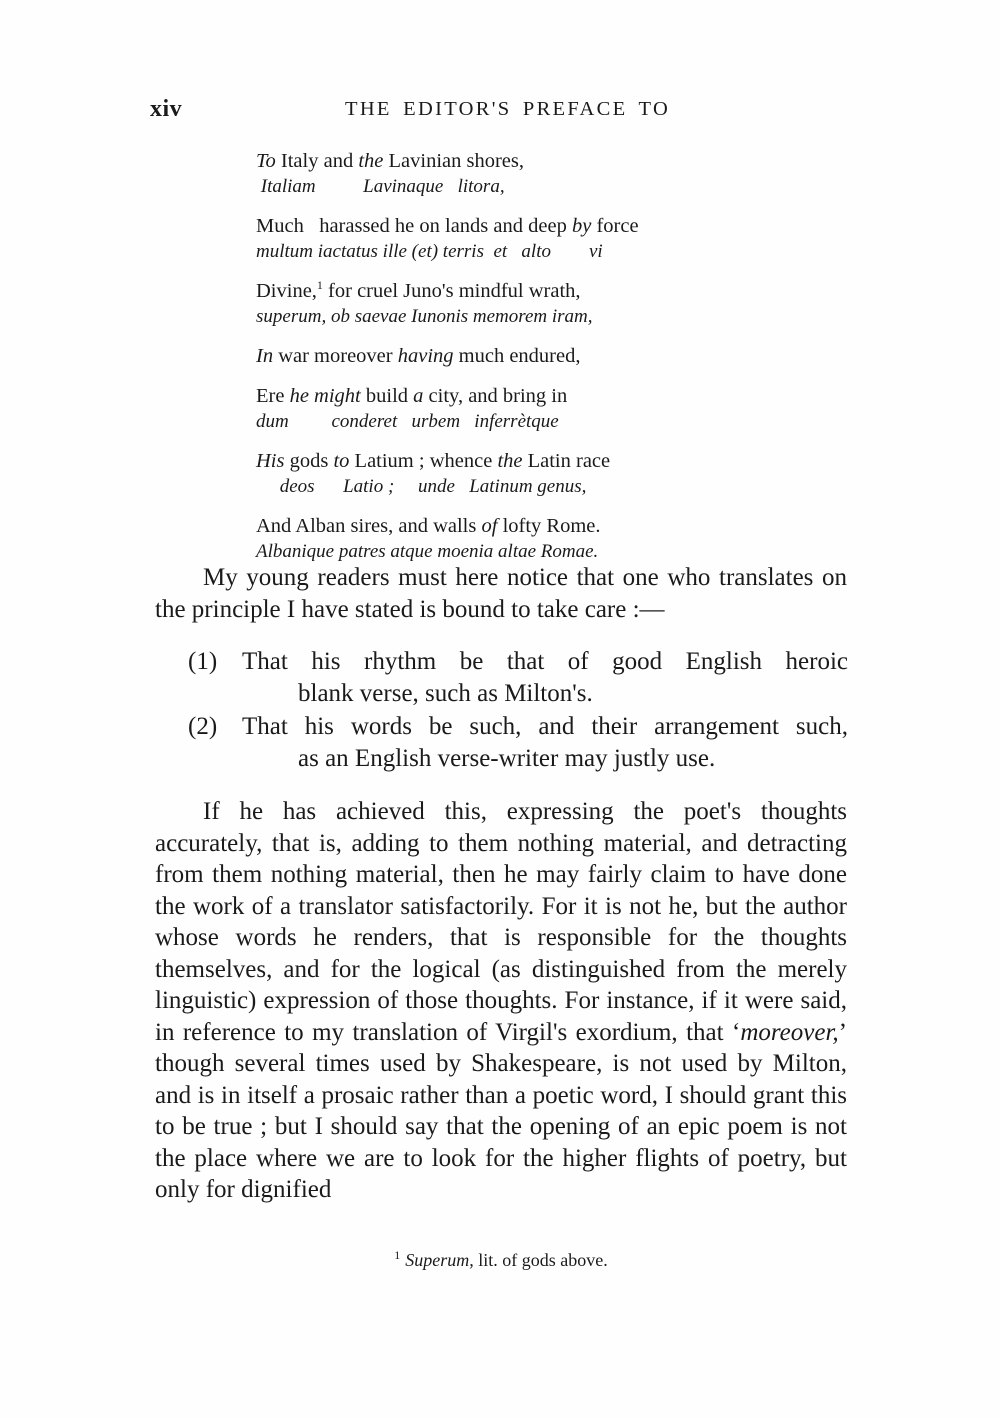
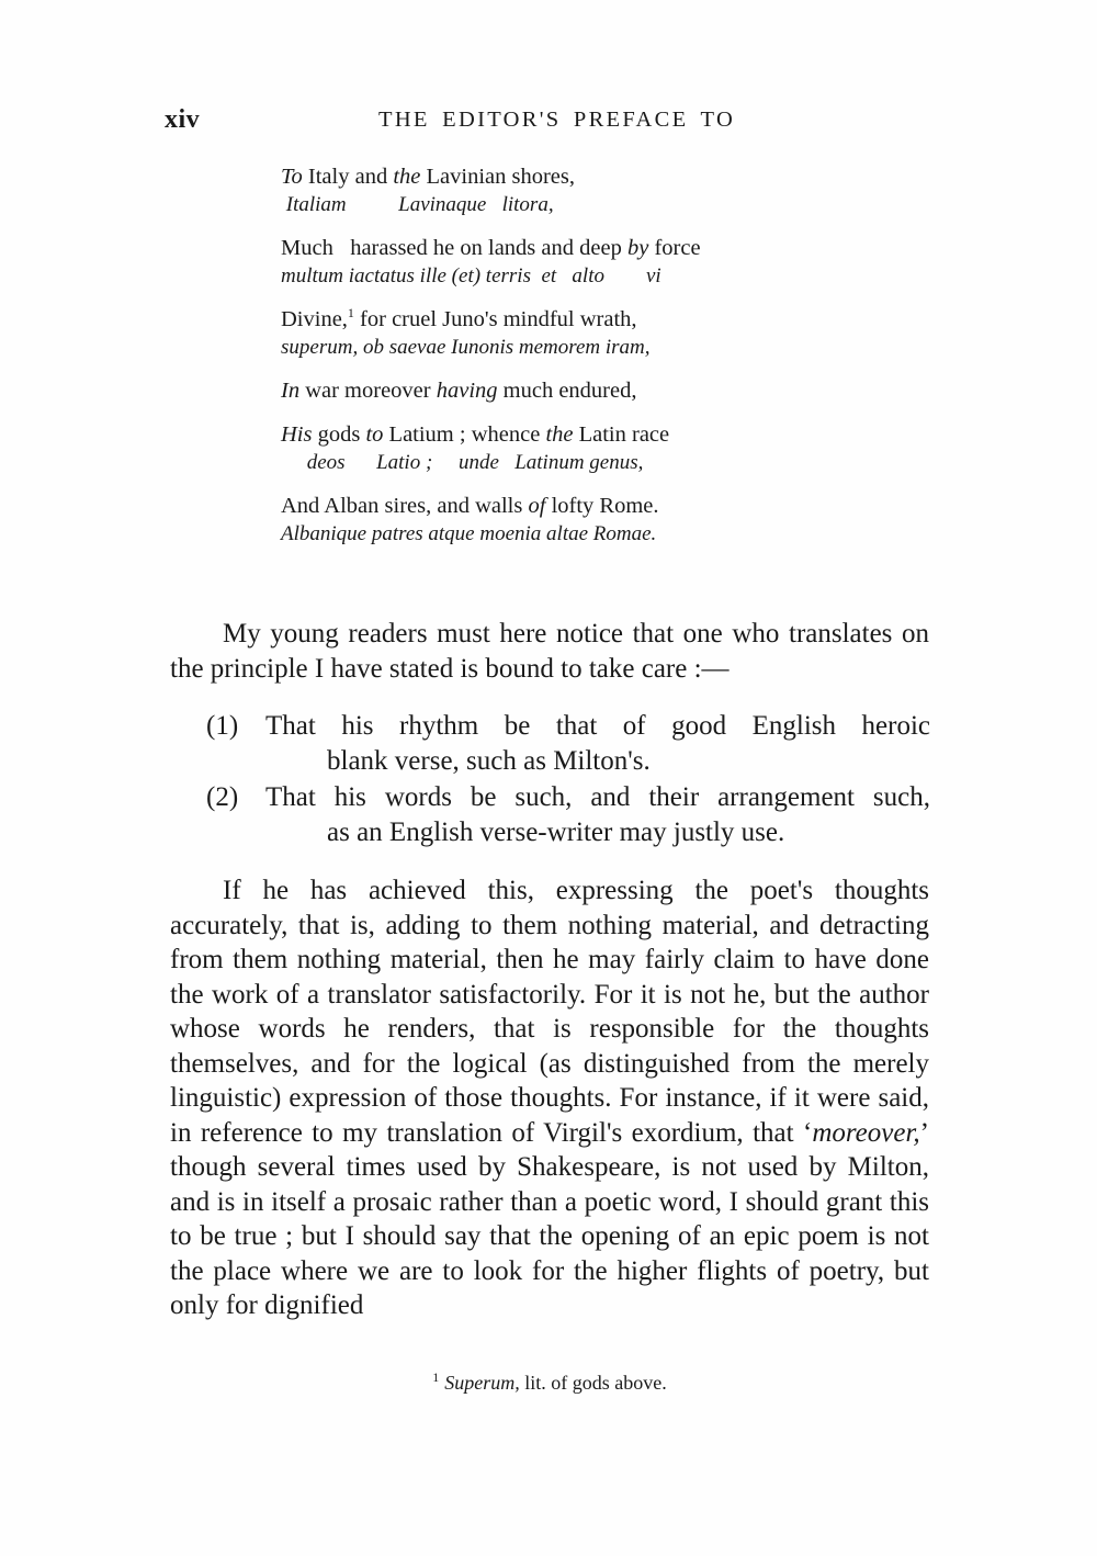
  xiv
  THE EDITOR'S PREFACE TO
  To Italy and the Lavinian shores,
  Italiam Lavinaque litora,
  Much harassed he on lands and deep by force
  multum iactatus ille (et) terris et alto vi
  Divine,1 for cruel Juno's mindful wrath,
  superum, ob saevae Iunonis memorem iram,
  In war moreover having much endured,
- Ere he might build a city, and bring in
- dum conderet urbem inferrètque
  His gods to Latium ; whence the Latin race
  deos Latio ; unde Latinum genus,
  And Alban sires, and walls of lofty Rome.
  Albanique patres atque moenia altae Romae.
  My young readers must here notice that one who translates on the principle I have stated is bound to take care :—
  (1)
  That his rhythm be that of good English heroic
  blank verse, such as Milton's.
  (2)
  That his words be such, and their arrangement such,
  as an English verse-writer may justly use.
  If he has achieved this, expressing the poet's thoughts accurately, that is, adding to them nothing material, and detracting from them nothing material, then he may fairly claim to have done the work of a translator satisfactorily. For it is not he, but the author whose words he renders, that is responsible for the thoughts themselves, and for the logical (as distinguished from the merely linguistic) expression of those thoughts. For instance, if it were said, in reference to my translation of Virgil's exordium, that ‘moreover,’ though several times used by Shakespeare, is not used by Milton, and is in itself a prosaic rather than a poetic word, I should grant this to be true ; but I should say that the opening of an epic poem is not the place where we are to look for the higher flights of poetry, but only for dignified
  1 Superum, lit. of gods above.
